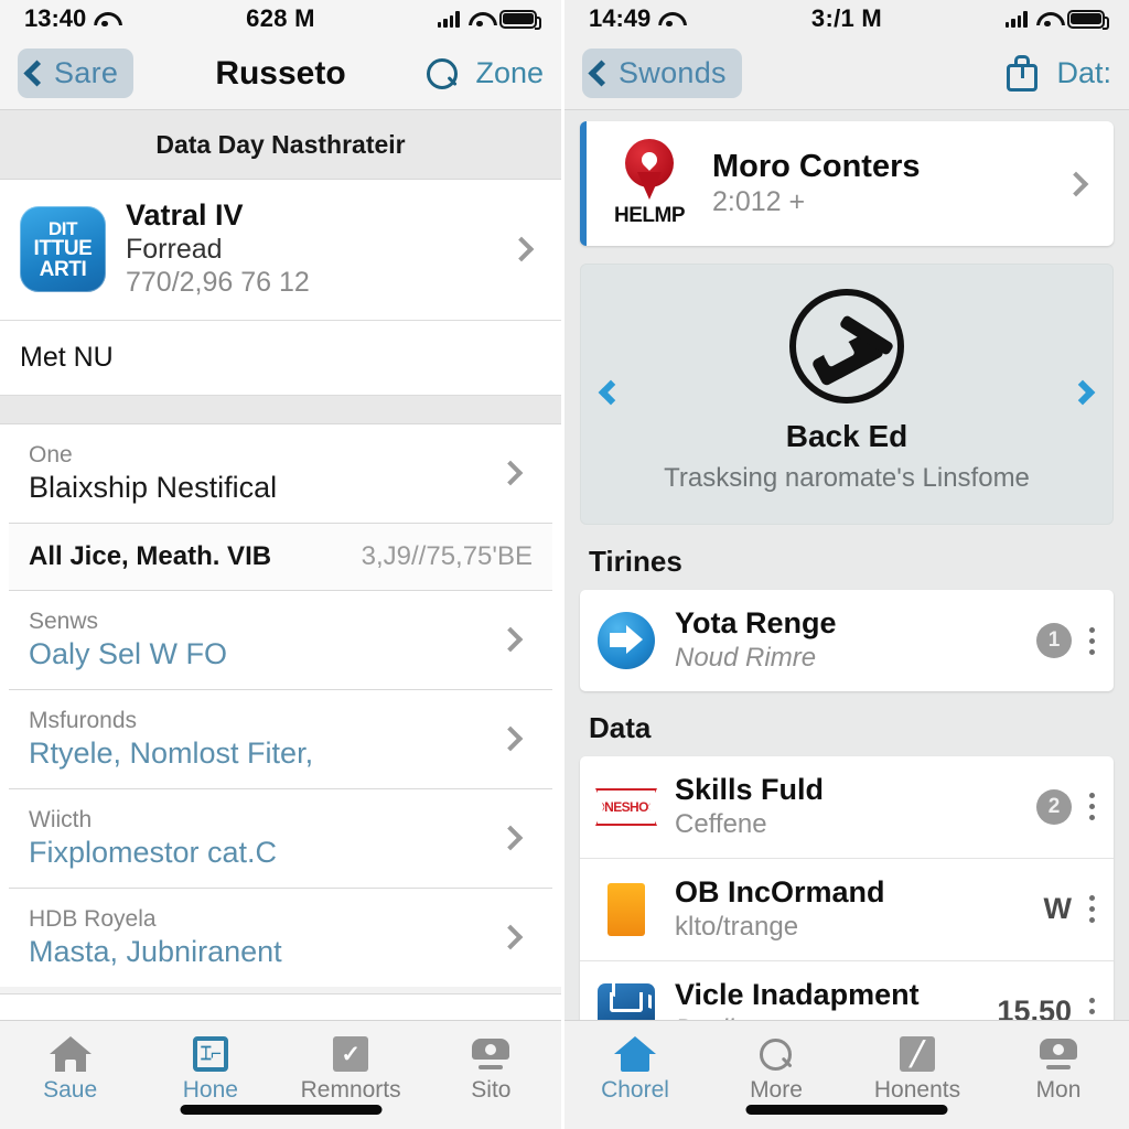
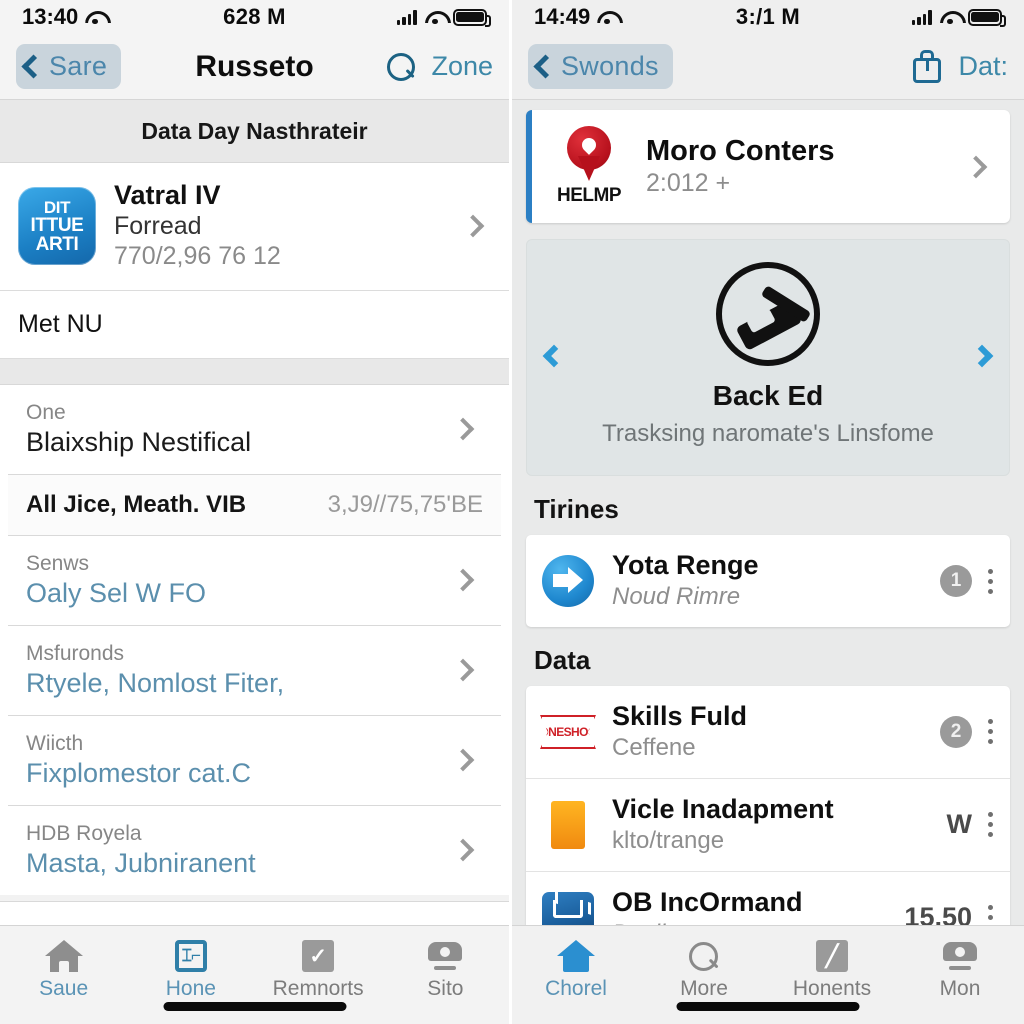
  13:40
  628 M
  Sare
  Russeto
  Zone
  Data Day Nasthrateir
  DIT
  ITTUE
  ARTI
  Vatral IV
  Forread
  770/2,96 76 12
  Met NU
  One
  Blaixship Nestifical
  All Jice, Meath. VIB
  3,J9//75,75'BE
  Senws
  Oaly Sel W FO
  Msfuronds
  Rtyele, Nomlost Fiter,
  Wiicth
  Fixplomestor cat.C
  HDB Royela
  Masta, Jubniranent
  Saue
  ⌶⌐
  Hone
  ✓
  Remnorts
  Sito
  14:49
  3:/1 M
  Swonds
  Dat:
  HELMP
  Moro Conters
  2:012 +
  Back Ed
  Trasksing naromate's Linsfome
  Tirines
  Yota Renge
  Noud Rimre
  1
  Data
  NESHO
  Skills Fuld
  Ceffene
  2
- OB IncOrmand
+ Vicle Inadapment
  klto/trange
  W
- Vicle Inadapment
+ OB IncOrmand
  15,50
  Chorel
  More
  ╱
  Honents
  Mon
